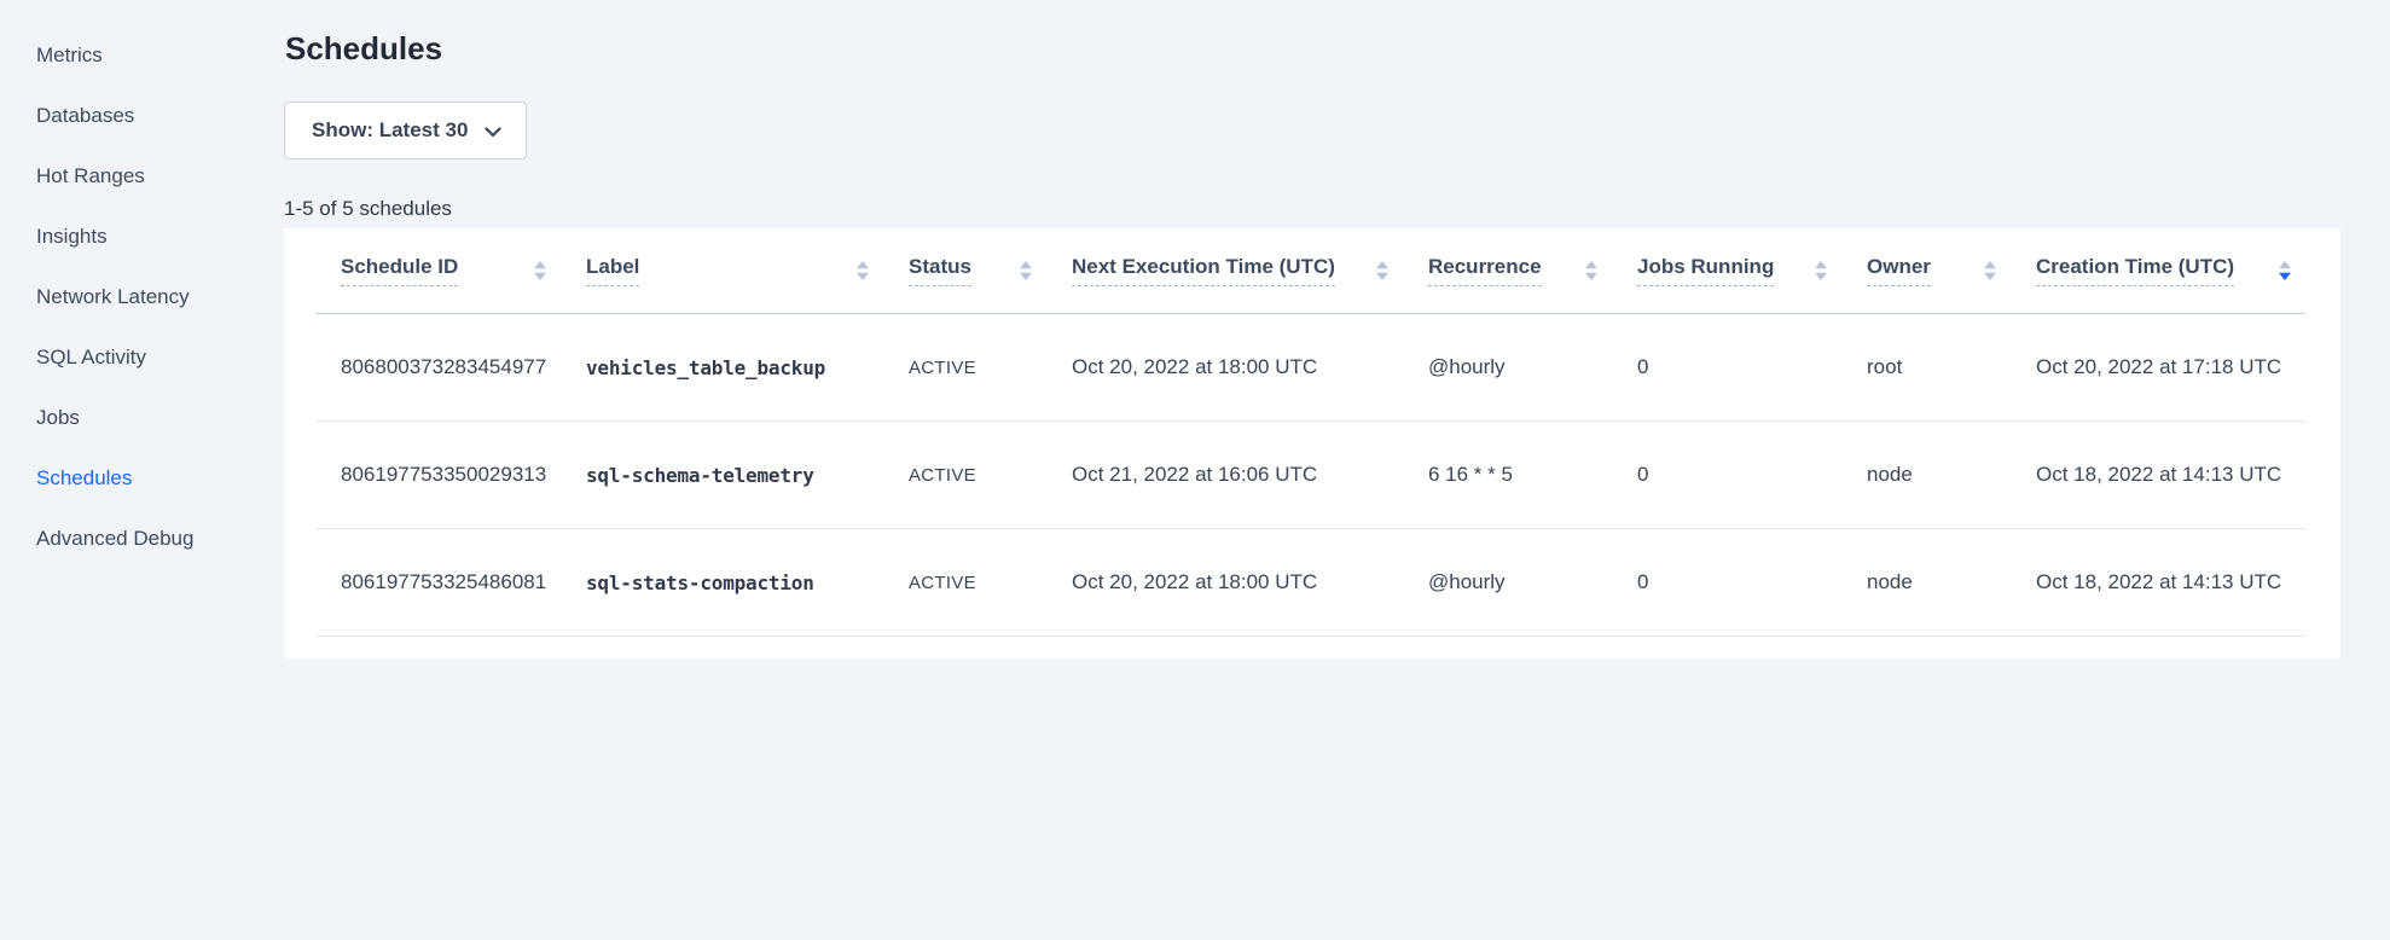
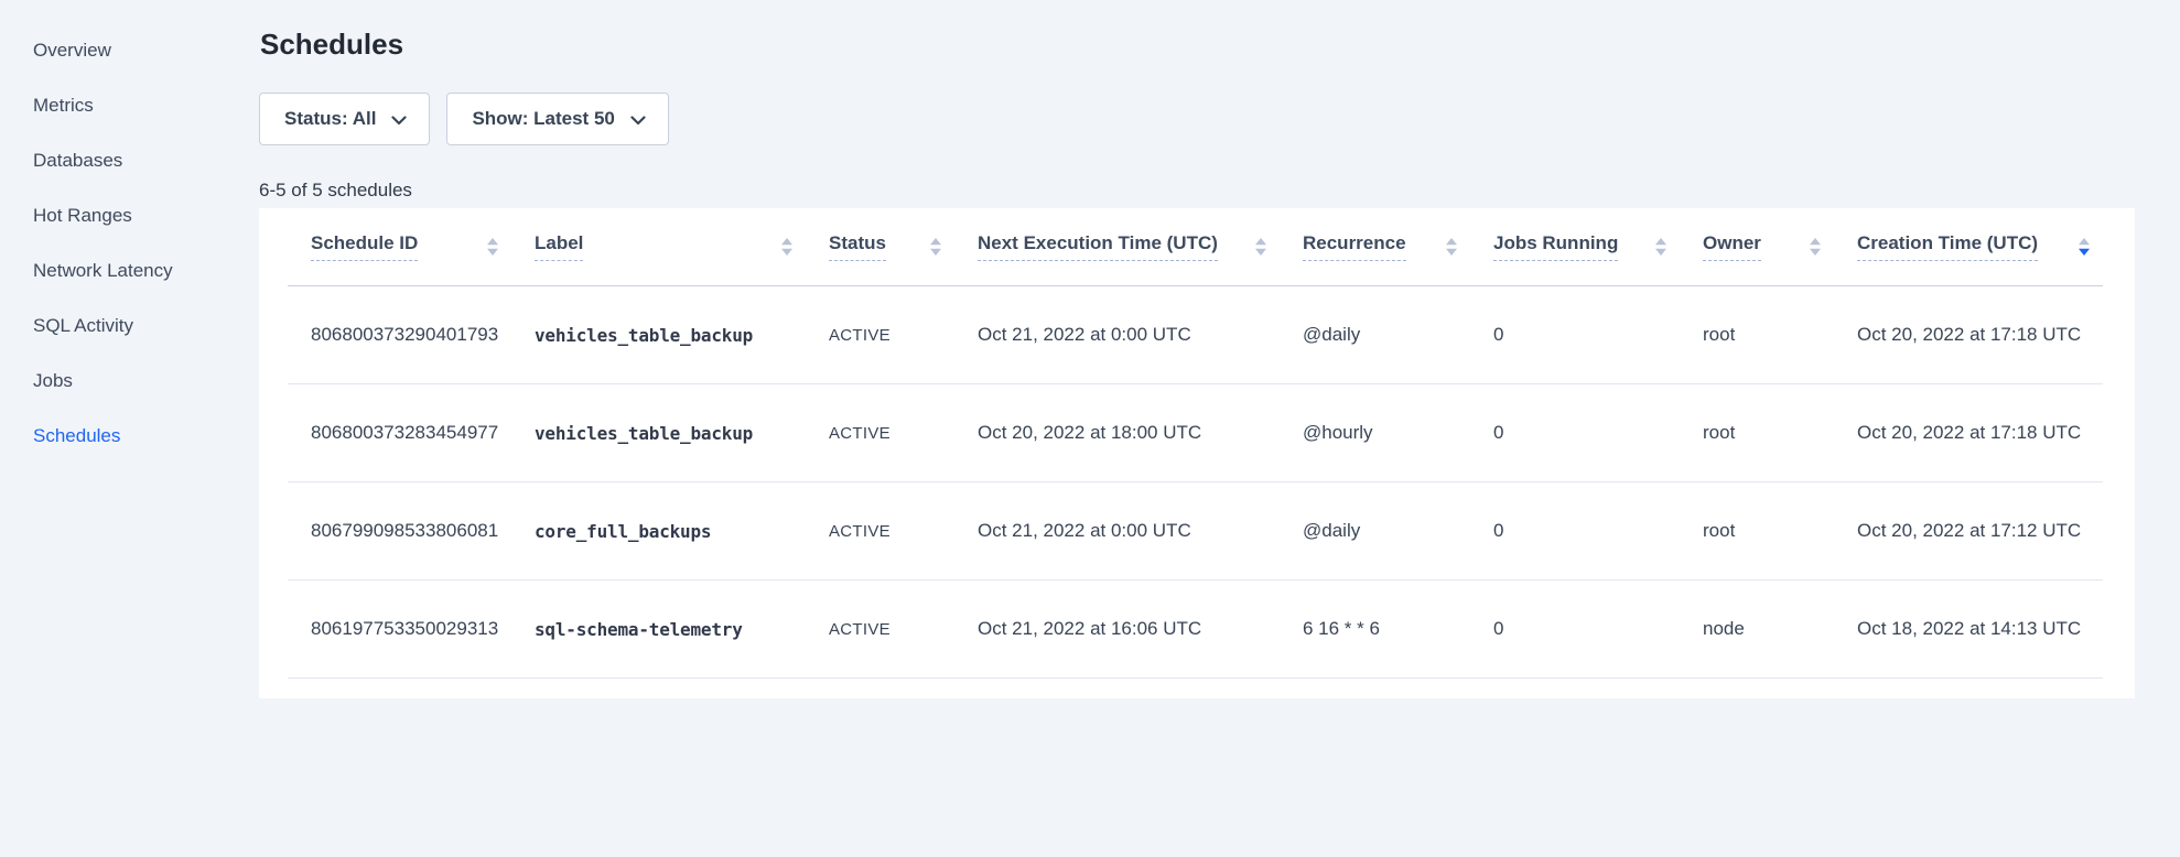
+ Overview
  Metrics
  Databases
  Hot Ranges
- Insights
  Network Latency
  SQL Activity
  Jobs
  Schedules
- Advanced Debug
  Schedules
+ Status: All
- Show: Latest 30
+ Show: Latest 50
- 1-5 of 5 schedules
+ 6-5 of 5 schedules
  Schedule ID	Label	Status	Next Execution Time (UTC)	Recurrence	Jobs Running	Owner	Creation Time (UTC)
+ 806800373290401793	vehicles_table_backup	ACTIVE	Oct 21, 2022 at 0:00 UTC	@daily	0	root	Oct 20, 2022 at 17:18 UTC
  806800373283454977	vehicles_table_backup	ACTIVE	Oct 20, 2022 at 18:00 UTC	@hourly	0	root	Oct 20, 2022 at 17:18 UTC
+ 806799098533806081	core_full_backups	ACTIVE	Oct 21, 2022 at 0:00 UTC	@daily	0	root	Oct 20, 2022 at 17:12 UTC
- 806197753350029313	sql-schema-telemetry	ACTIVE	Oct 21, 2022 at 16:06 UTC	6 16 * * 5	0	node	Oct 18, 2022 at 14:13 UTC
+ 806197753350029313	sql-schema-telemetry	ACTIVE	Oct 21, 2022 at 16:06 UTC	6 16 * * 6	0	node	Oct 18, 2022 at 14:13 UTC
- 806197753325486081	sql-stats-compaction	ACTIVE	Oct 20, 2022 at 18:00 UTC	@hourly	0	node	Oct 18, 2022 at 14:13 UTC
